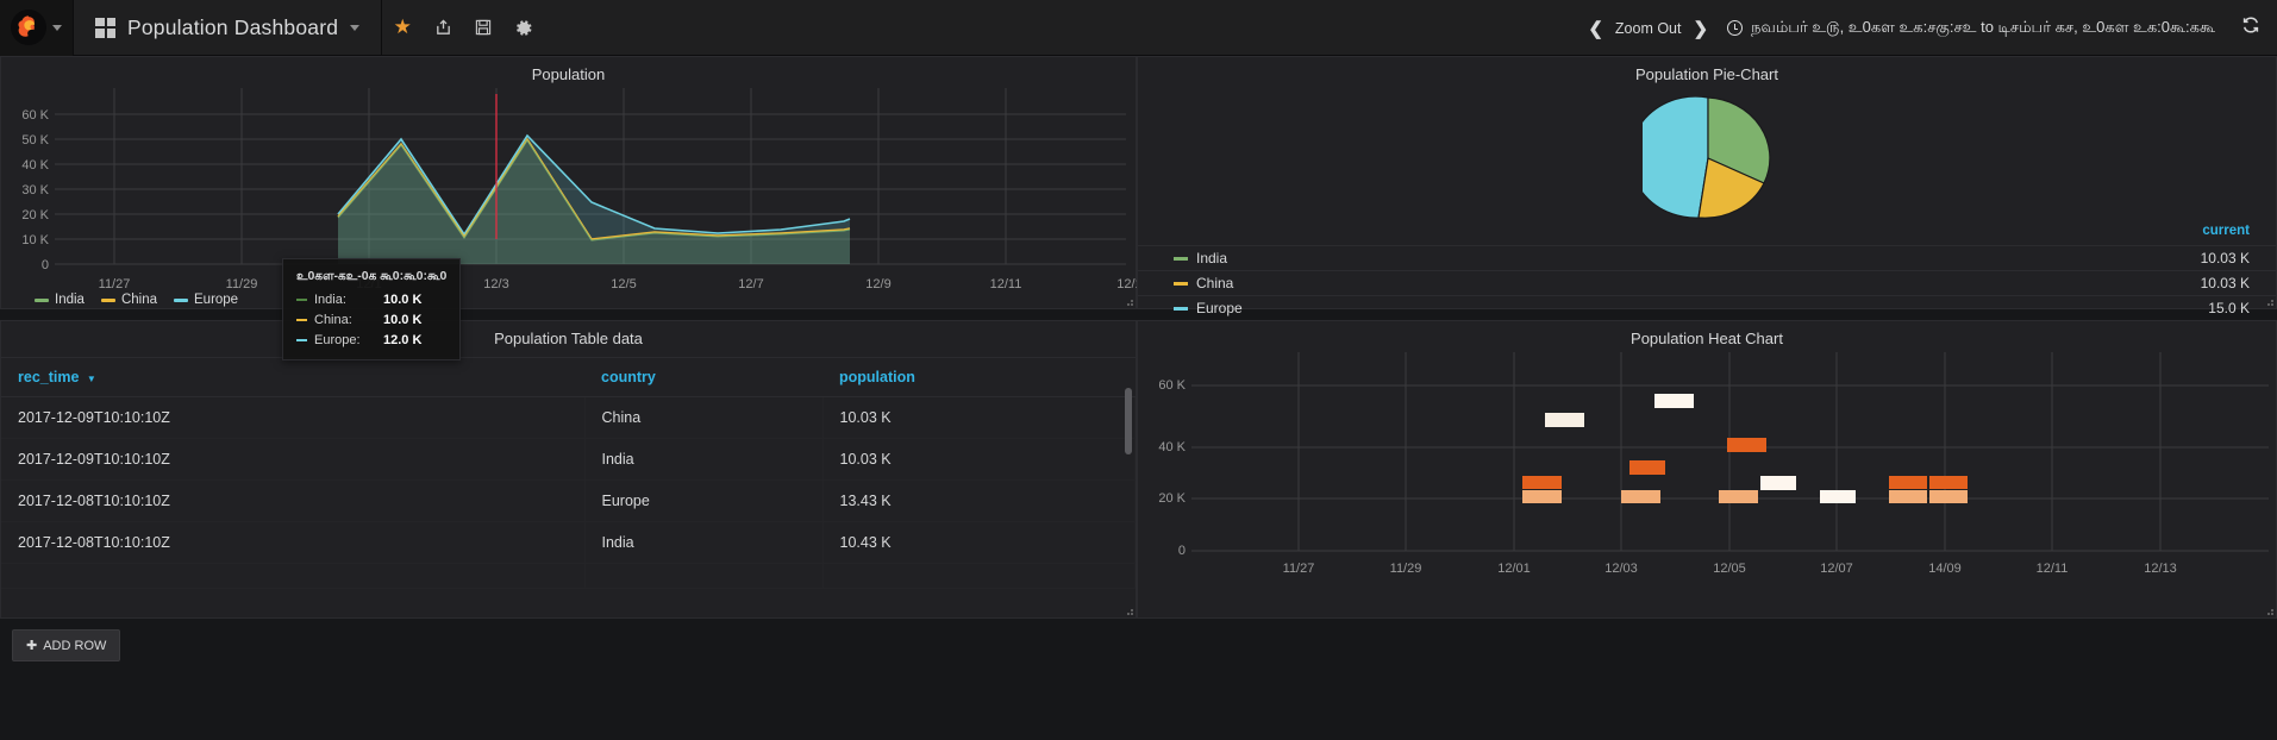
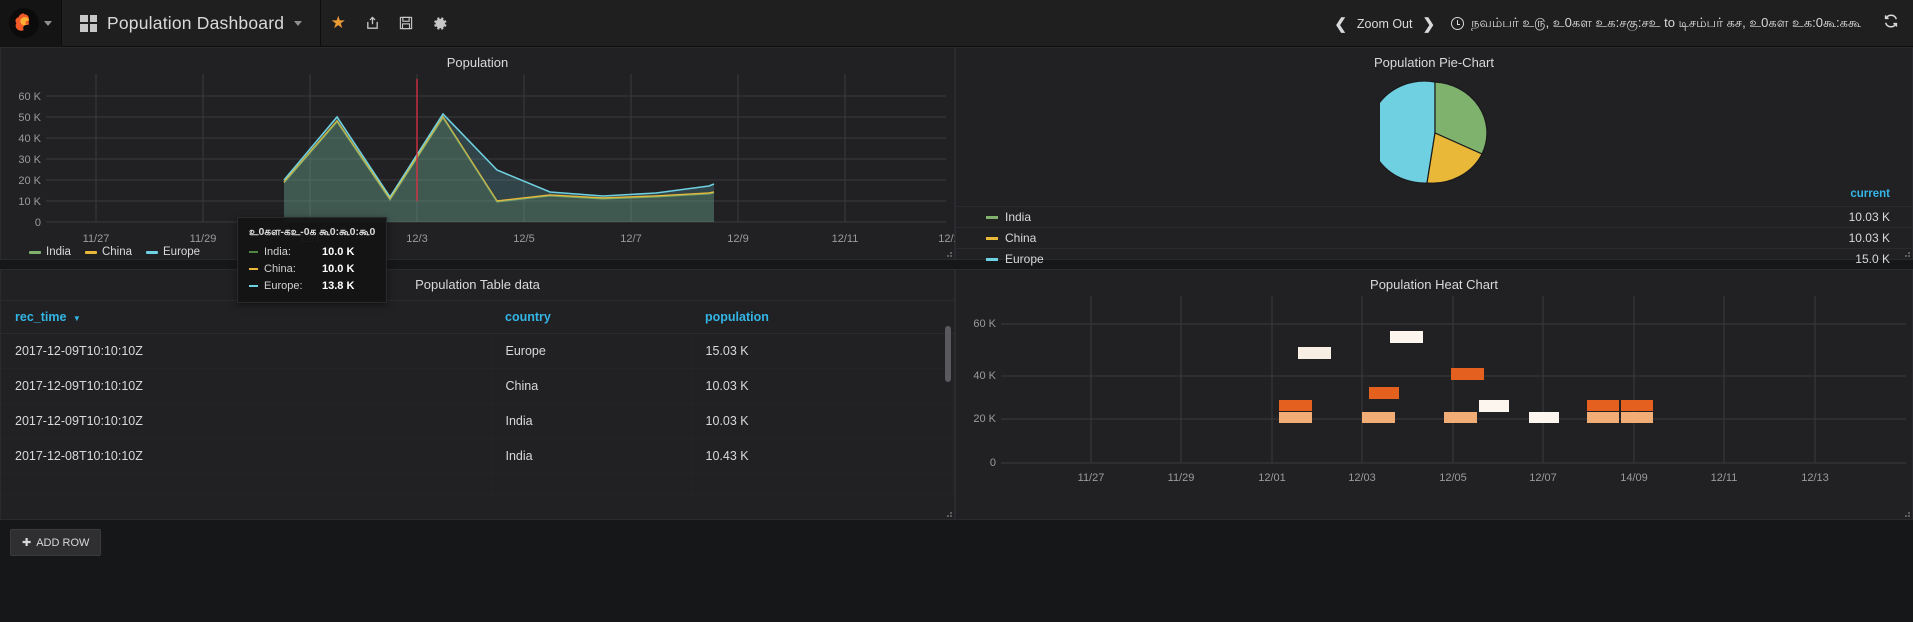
  Population Dashboard
  ★
  ❮
  Zoom Out
  ❯
  நவம்பர் உ௫, உ0கள உக:சகு:சஉ to டிசம்பர் கச, உ0கள உக:0கூ:ககூ
  Population
  60 K
  50 K
  40 K
  30 K
  20 K
  10 K
  0
  11/27
  11/29
  12/3
  12/5
  12/7
  12/9
  12/11
  India
  China
  Europe
  உ0கள-கஉ-0க கூ0:கூ0:கூ0
  India:
  10.0 K
  China:
  10.0 K
  Europe:
- 12.0 K
+ 13.8 K
  Population Pie-Chart
  current
  India
  10.03 K
  China
  10.03 K
  Europe
  15.0 K
  Population Table data
  rec_time ▼	country	population
+ 2017-12-09T10:10:10Z	Europe	15.03 K
  2017-12-09T10:10:10Z	China	10.03 K
  2017-12-09T10:10:10Z	India	10.03 K
- 2017-12-08T10:10:10Z	Europe	13.43 K
  2017-12-08T10:10:10Z	India	10.43 K
  Population Heat Chart
  60 K
  40 K
  20 K
  0
  11/27
  11/29
  12/01
  12/03
  12/05
  12/07
  14/09
  12/11
  12/13
  ✚
  ADD ROW
